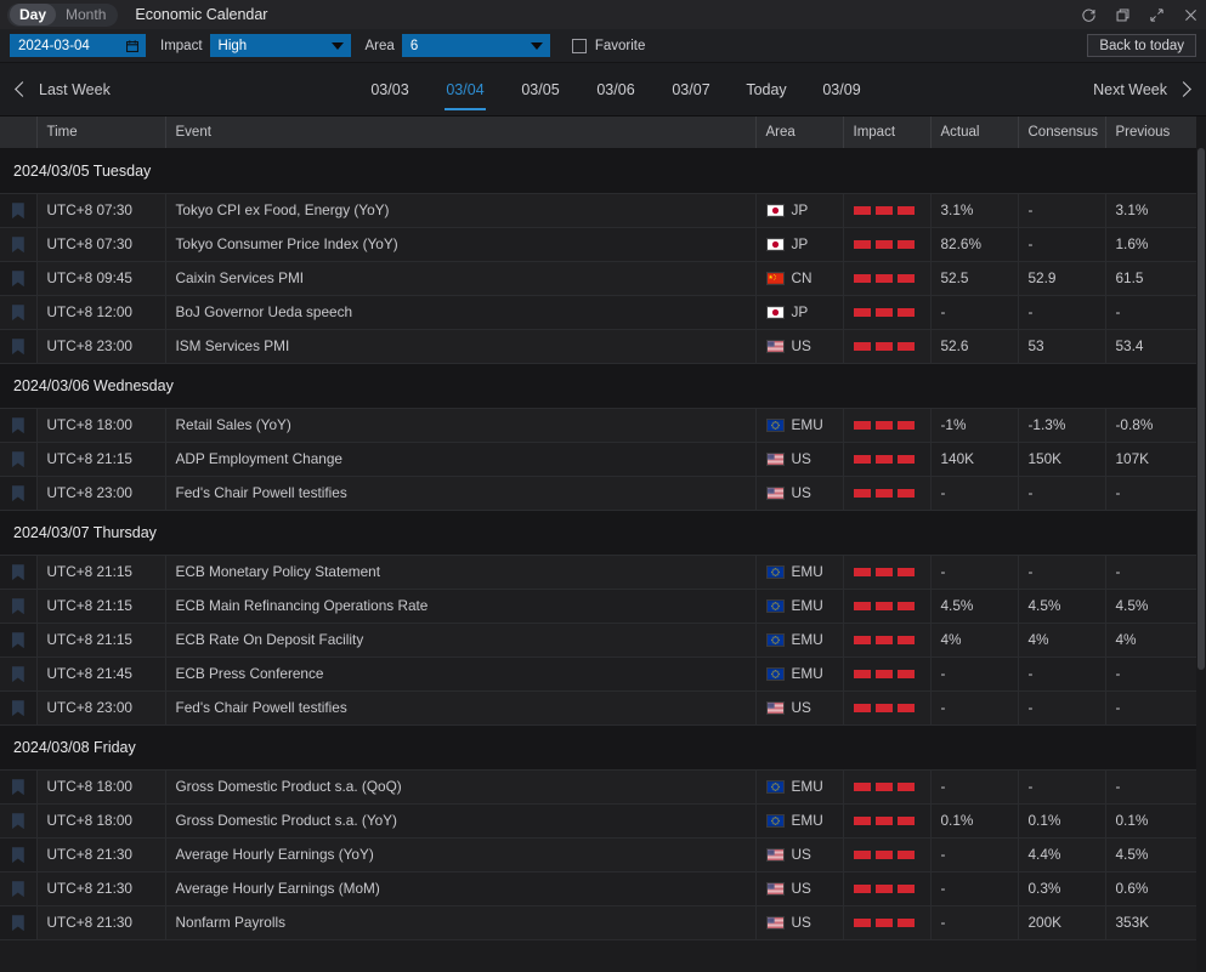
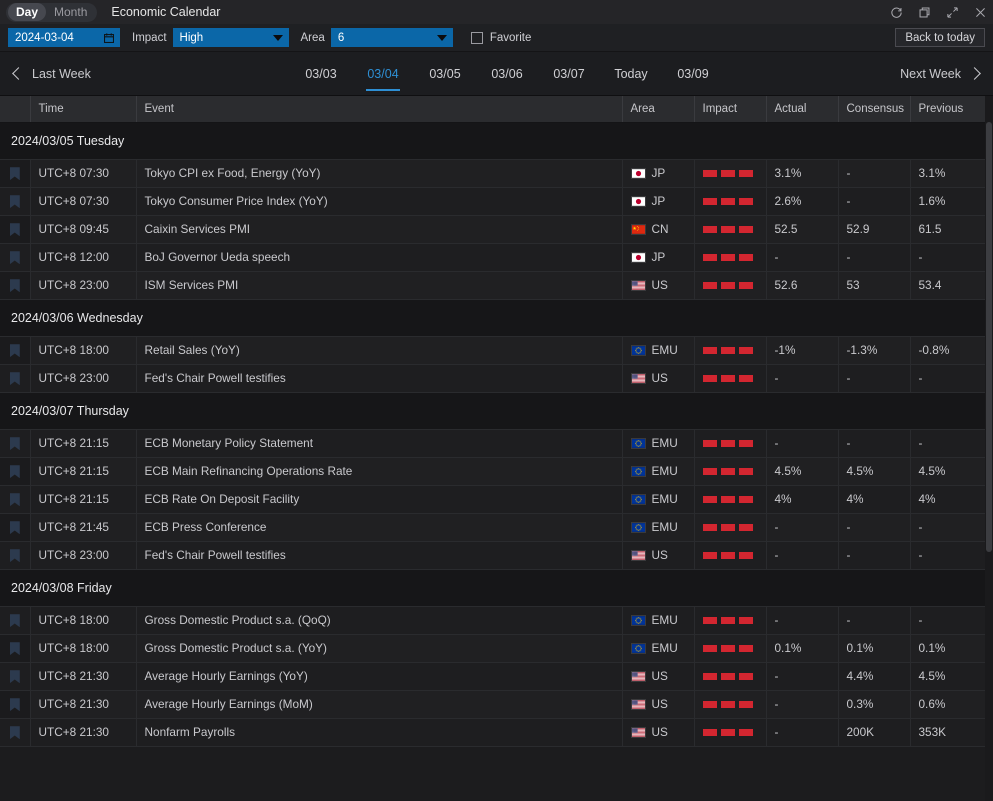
  Day
  Month
  Economic Calendar
  2024-03-04
  Impact
  High
  Area
  6
  Favorite
  Back to today
  Last Week
  03/03
  03/04
  03/05
  03/06
  03/07
  Today
  03/09
  Next Week
  	Time	Event	Area	Impact	Actual	Consensus	Previous
  2024/03/05 Tuesday
  	UTC+8 07:30	Tokyo CPI ex Food, Energy (YoY)	JP		3.1%	-	3.1%
- 	UTC+8 07:30	Tokyo Consumer Price Index (YoY)	JP		82.6%	-	1.6%
+ 	UTC+8 07:30	Tokyo Consumer Price Index (YoY)	JP		2.6%	-	1.6%
  	UTC+8 09:45	Caixin Services PMI	CN		52.5	52.9	61.5
  	UTC+8 12:00	BoJ Governor Ueda speech	JP		-	-	-
  	UTC+8 23:00	ISM Services PMI	US		52.6	53	53.4
  2024/03/06 Wednesday
  	UTC+8 18:00	Retail Sales (YoY)	EMU		-1%	-1.3%	-0.8%
- 	UTC+8 21:15	ADP Employment Change	US		140K	150K	107K
  	UTC+8 23:00	Fed's Chair Powell testifies	US		-	-	-
  2024/03/07 Thursday
  	UTC+8 21:15	ECB Monetary Policy Statement	EMU		-	-	-
  	UTC+8 21:15	ECB Main Refinancing Operations Rate	EMU		4.5%	4.5%	4.5%
  	UTC+8 21:15	ECB Rate On Deposit Facility	EMU		4%	4%	4%
  	UTC+8 21:45	ECB Press Conference	EMU		-	-	-
  	UTC+8 23:00	Fed's Chair Powell testifies	US		-	-	-
  2024/03/08 Friday
  	UTC+8 18:00	Gross Domestic Product s.a. (QoQ)	EMU		-	-	-
  	UTC+8 18:00	Gross Domestic Product s.a. (YoY)	EMU		0.1%	0.1%	0.1%
  	UTC+8 21:30	Average Hourly Earnings (YoY)	US		-	4.4%	4.5%
  	UTC+8 21:30	Average Hourly Earnings (MoM)	US		-	0.3%	0.6%
  	UTC+8 21:30	Nonfarm Payrolls	US		-	200K	353K
